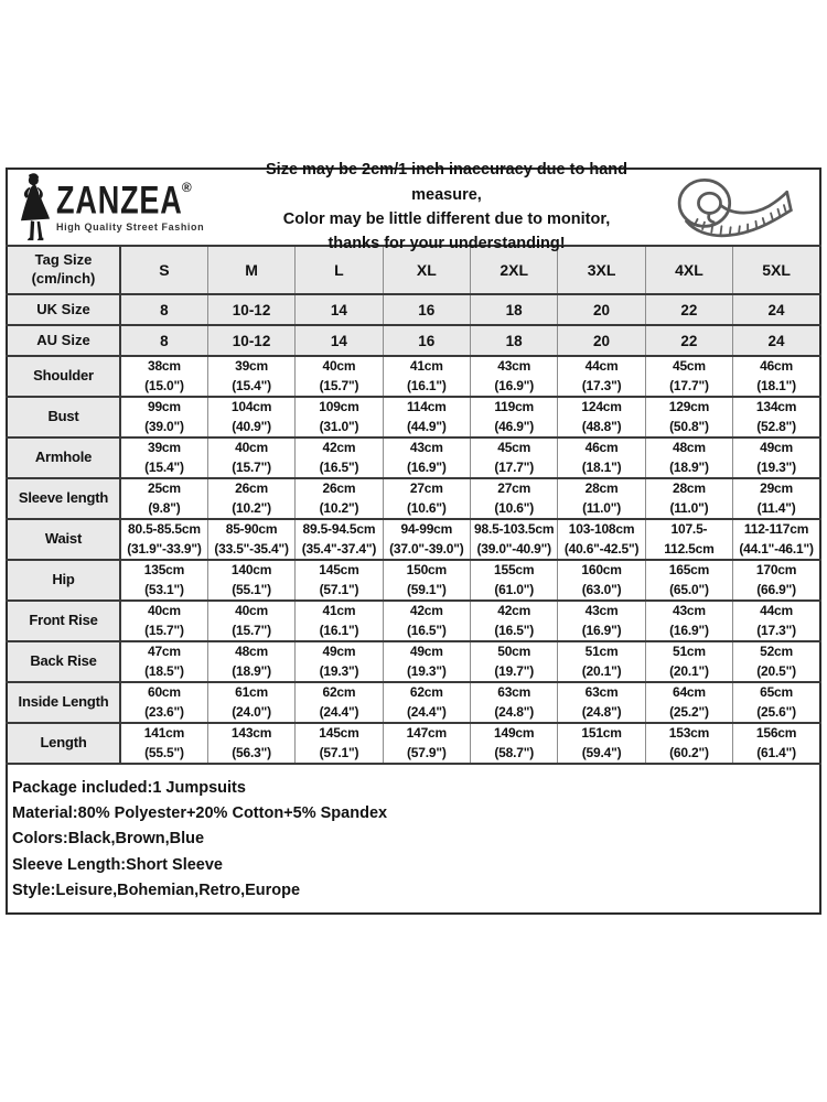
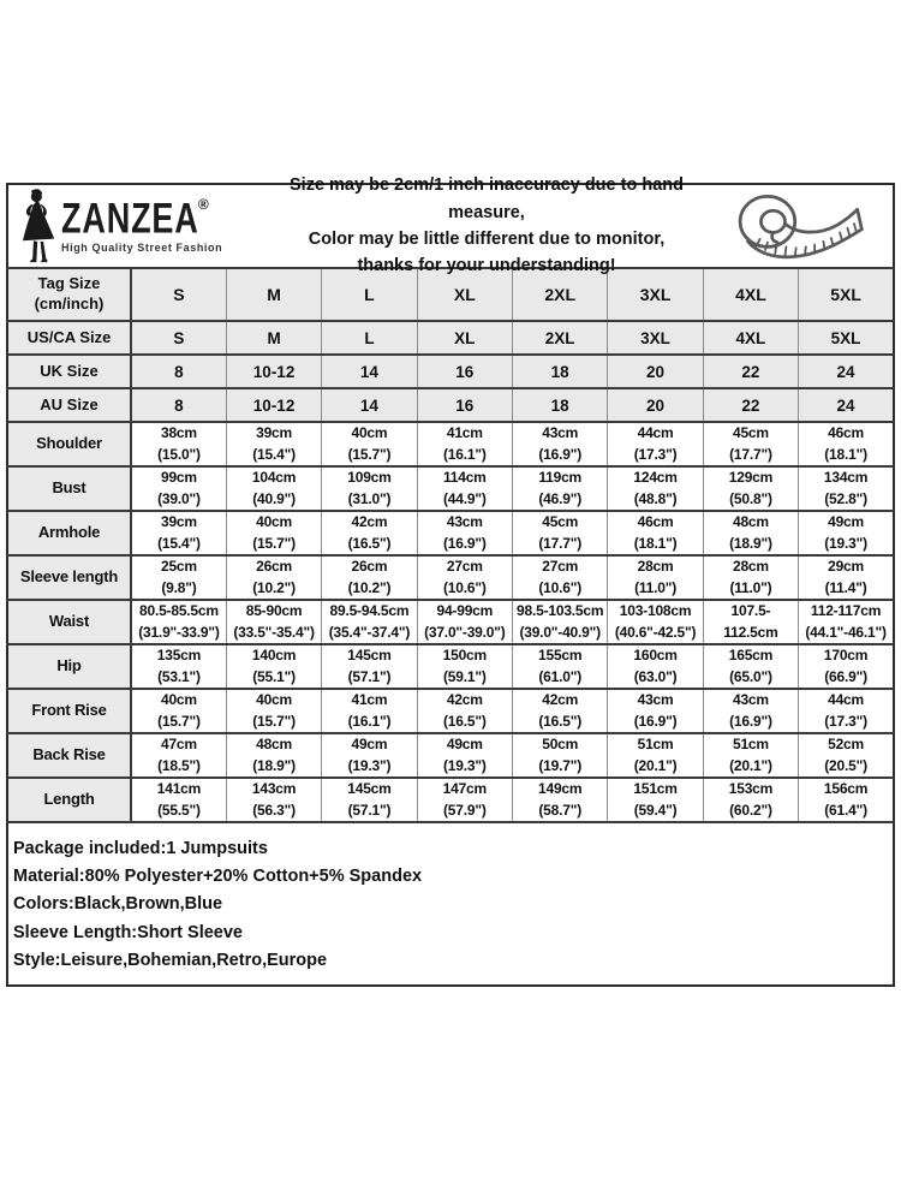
  ZANZEA®
  High Quality Street Fashion
  Size may be 2cm/1 inch inaccuracy due to hand measure,
  Color may be little different due to monitor,
  thanks for your understanding!
  Tag Size (cm/inch)	S	M	L	XL	2XL	3XL	4XL	5XL
+ US/CA Size	S	M	L	XL	2XL	3XL	4XL	5XL
  UK Size	8	10-12	14	16	18	20	22	24
  AU Size	8	10-12	14	16	18	20	22	24
  Shoulder	38cm (15.0")	39cm (15.4")	40cm (15.7")	41cm (16.1")	43cm (16.9")	44cm (17.3")	45cm (17.7")	46cm (18.1")
  Bust	99cm (39.0")	104cm (40.9")	109cm (31.0")	114cm (44.9")	119cm (46.9")	124cm (48.8")	129cm (50.8")	134cm (52.8")
  Armhole	39cm (15.4")	40cm (15.7")	42cm (16.5")	43cm (16.9")	45cm (17.7")	46cm (18.1")	48cm (18.9")	49cm (19.3")
  Sleeve length	25cm (9.8")	26cm (10.2")	26cm (10.2")	27cm (10.6")	27cm (10.6")	28cm (11.0")	28cm (11.0")	29cm (11.4")
  Waist	80.5-85.5cm (31.9"-33.9")	85-90cm (33.5"-35.4")	89.5-94.5cm (35.4"-37.4")	94-99cm (37.0"-39.0")	98.5-103.5cm (39.0"-40.9")	103-108cm (40.6"-42.5")	107.5- 112.5cm	112-117cm (44.1"-46.1")
  Hip	135cm (53.1")	140cm (55.1")	145cm (57.1")	150cm (59.1")	155cm (61.0")	160cm (63.0")	165cm (65.0")	170cm (66.9")
  Front Rise	40cm (15.7")	40cm (15.7")	41cm (16.1")	42cm (16.5")	42cm (16.5")	43cm (16.9")	43cm (16.9")	44cm (17.3")
  Back Rise	47cm (18.5")	48cm (18.9")	49cm (19.3")	49cm (19.3")	50cm (19.7")	51cm (20.1")	51cm (20.1")	52cm (20.5")
- Inside Length	60cm (23.6")	61cm (24.0")	62cm (24.4")	62cm (24.4")	63cm (24.8")	63cm (24.8")	64cm (25.2")	65cm (25.6")
  Length	141cm (55.5")	143cm (56.3")	145cm (57.1")	147cm (57.9")	149cm (58.7")	151cm (59.4")	153cm (60.2")	156cm (61.4")
  Package included:1 Jumpsuits
  Material:80% Polyester+20% Cotton+5% Spandex
  Colors:Black,Brown,Blue
  Sleeve Length:Short Sleeve
  Style:Leisure,Bohemian,Retro,Europe
